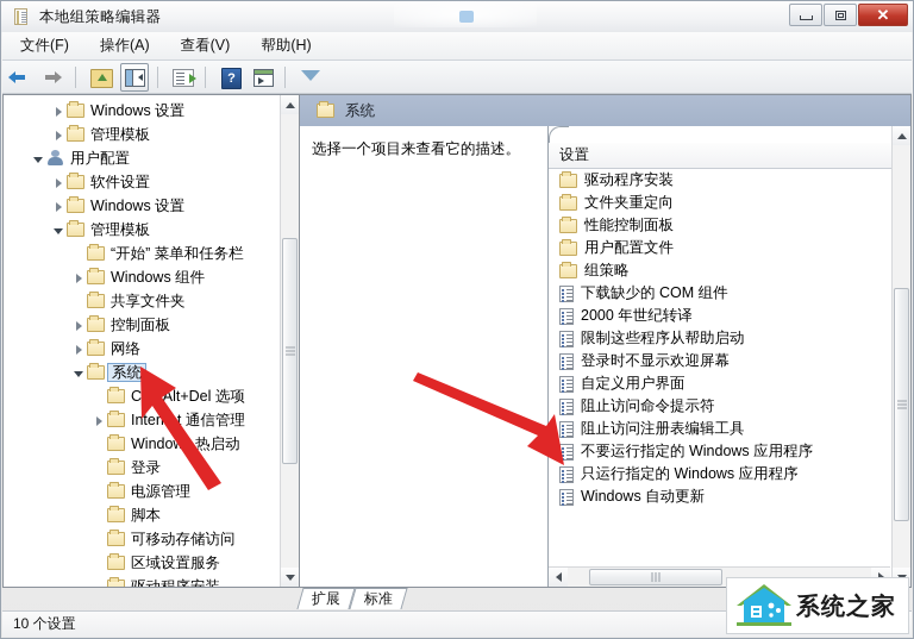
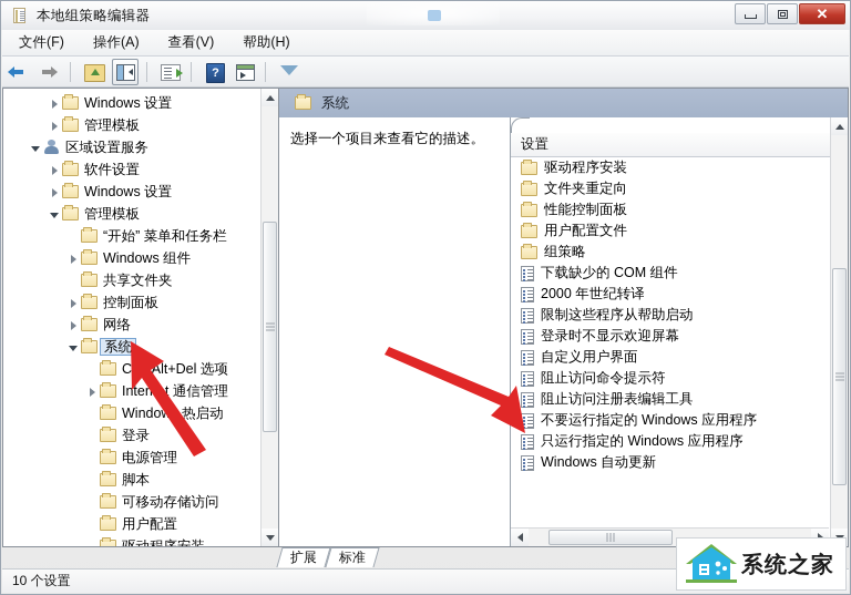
  本地组策略编辑器
  ✕
  文件(F)
  操作(A)
  查看(V)
  帮助(H)
  ?
  Windows 设置
  管理模板
- 用户配置
+ 区域设置服务
  软件设置
  Windows 设置
  管理模板
  “开始” 菜单和任务栏
  Windows 组件
  共享文件夹
  控制面板
  网络
  系统
  CAlt+Del 选项
  Intert 通信管理
  Windo 热启动
  登录
  电源管理
  脚本
  可移动存储访问
- 区域设置服务
+ 用户配置
  系统
  选择一个项目来查看它的描述。
  设置
  驱动程序安装
  文件夹重定向
  性能控制面板
  用户配置文件
  组策略
  下载缺少的 COM 组件
  2000 年世纪转译
  限制这些程序从帮助启动
  登录时不显示欢迎屏幕
  自定义用户界面
  阻止访问命令提示符
  阻止访问注册表编辑工具
  不要运行指定的 Windows 应用程序
  只运行指定的 Windows 应用程序
  Windows 自动更新
  10 个设置
  系统之家
